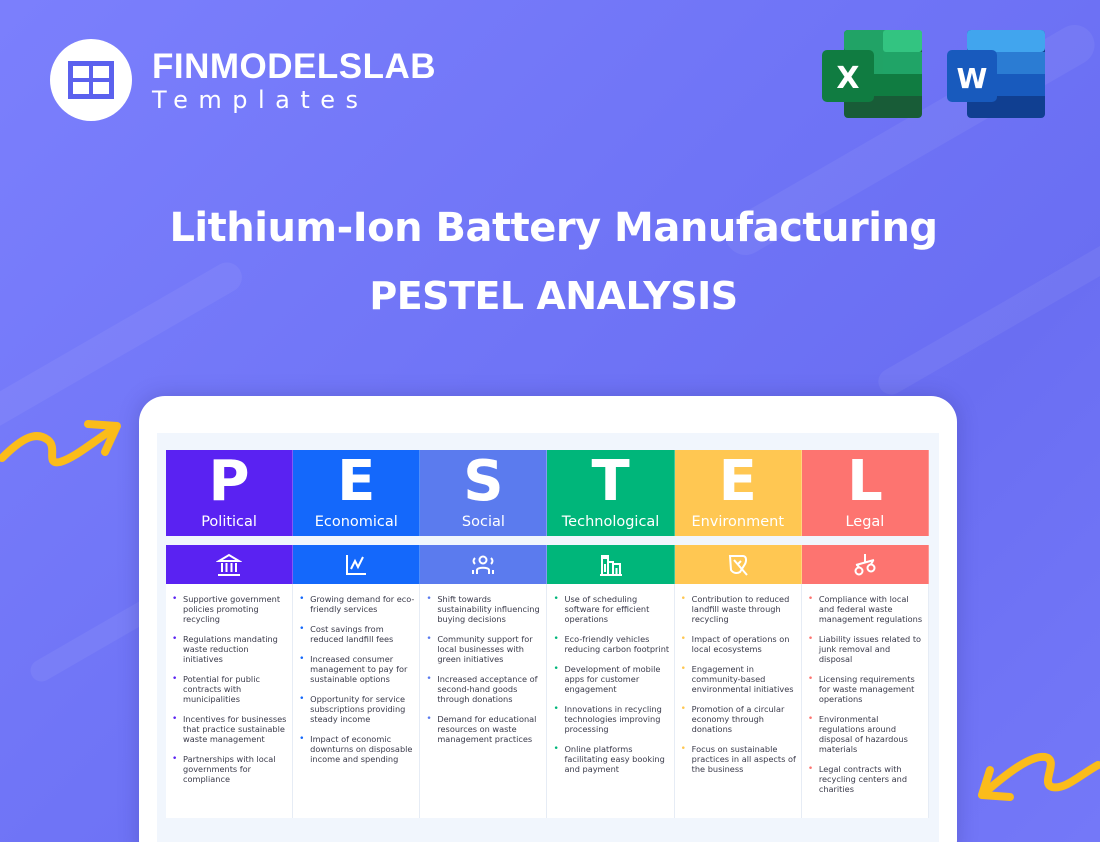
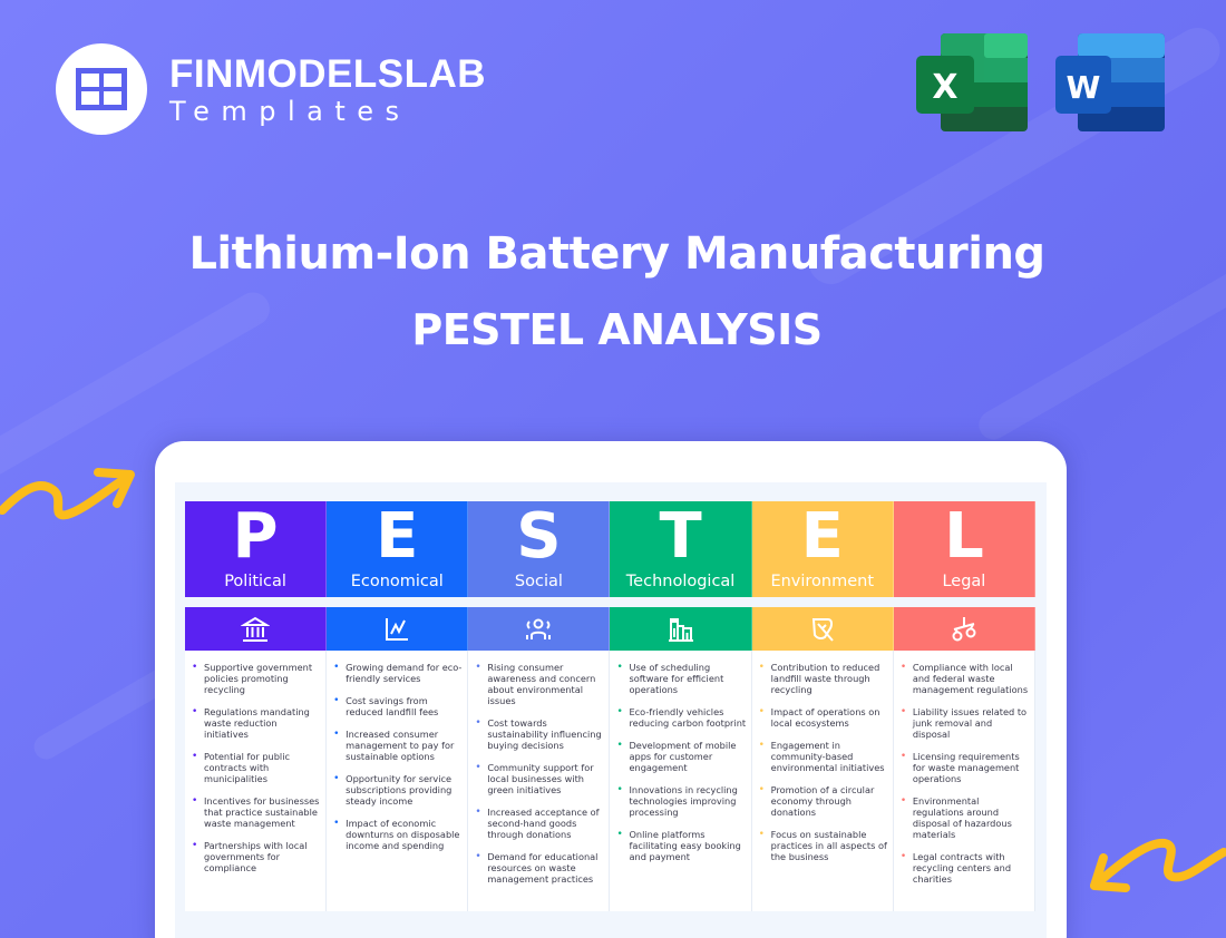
  FINMODELSLAB
  Templates
  X
  W
  Lithium-Ion Battery Manufacturing
  PESTEL ANALYSIS
  P
  Political
  E
  Economical
  S
  Social
  T
  Technological
  E
  Environment
  L
  Legal
  Supportive government policies promoting recycling
  Regulations mandating waste reduction initiatives
  Potential for public contracts with municipalities
  Incentives for businesses that practice sustainable waste management
  Partnerships with local governments for compliance
  Growing demand for eco-friendly services
  Cost savings from reduced landfill fees
  Increased consumer management to pay for sustainable options
  Opportunity for service subscriptions providing steady income
  Impact of economic downturns on disposable income and spending
+ Rising consumer awareness and concern about environmental issues
- Shift towards sustainability influencing buying decisions
+ Cost towards sustainability influencing buying decisions
  Community support for local businesses with green initiatives
  Increased acceptance of second-hand goods through donations
  Demand for educational resources on waste management practices
  Use of scheduling software for efficient operations
  Eco-friendly vehicles reducing carbon footprint
  Development of mobile apps for customer engagement
  Innovations in recycling technologies improving processing
  Online platforms facilitating easy booking and payment
  Contribution to reduced landfill waste through recycling
  Impact of operations on local ecosystems
  Engagement in community-based environmental initiatives
  Promotion of a circular economy through donations
  Focus on sustainable practices in all aspects of the business
  Compliance with local and federal waste management regulations
  Liability issues related to junk removal and disposal
  Licensing requirements for waste management operations
  Environmental regulations around disposal of hazardous materials
  Legal contracts with recycling centers and charities
